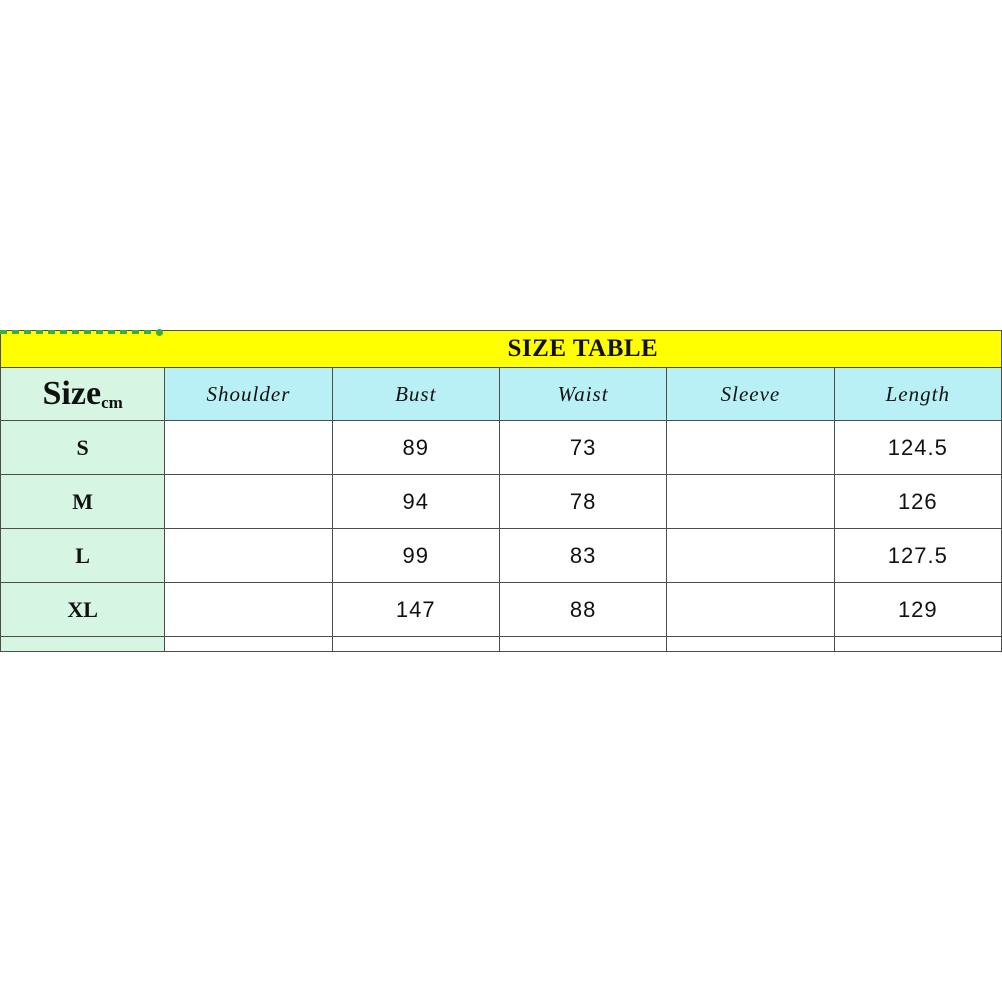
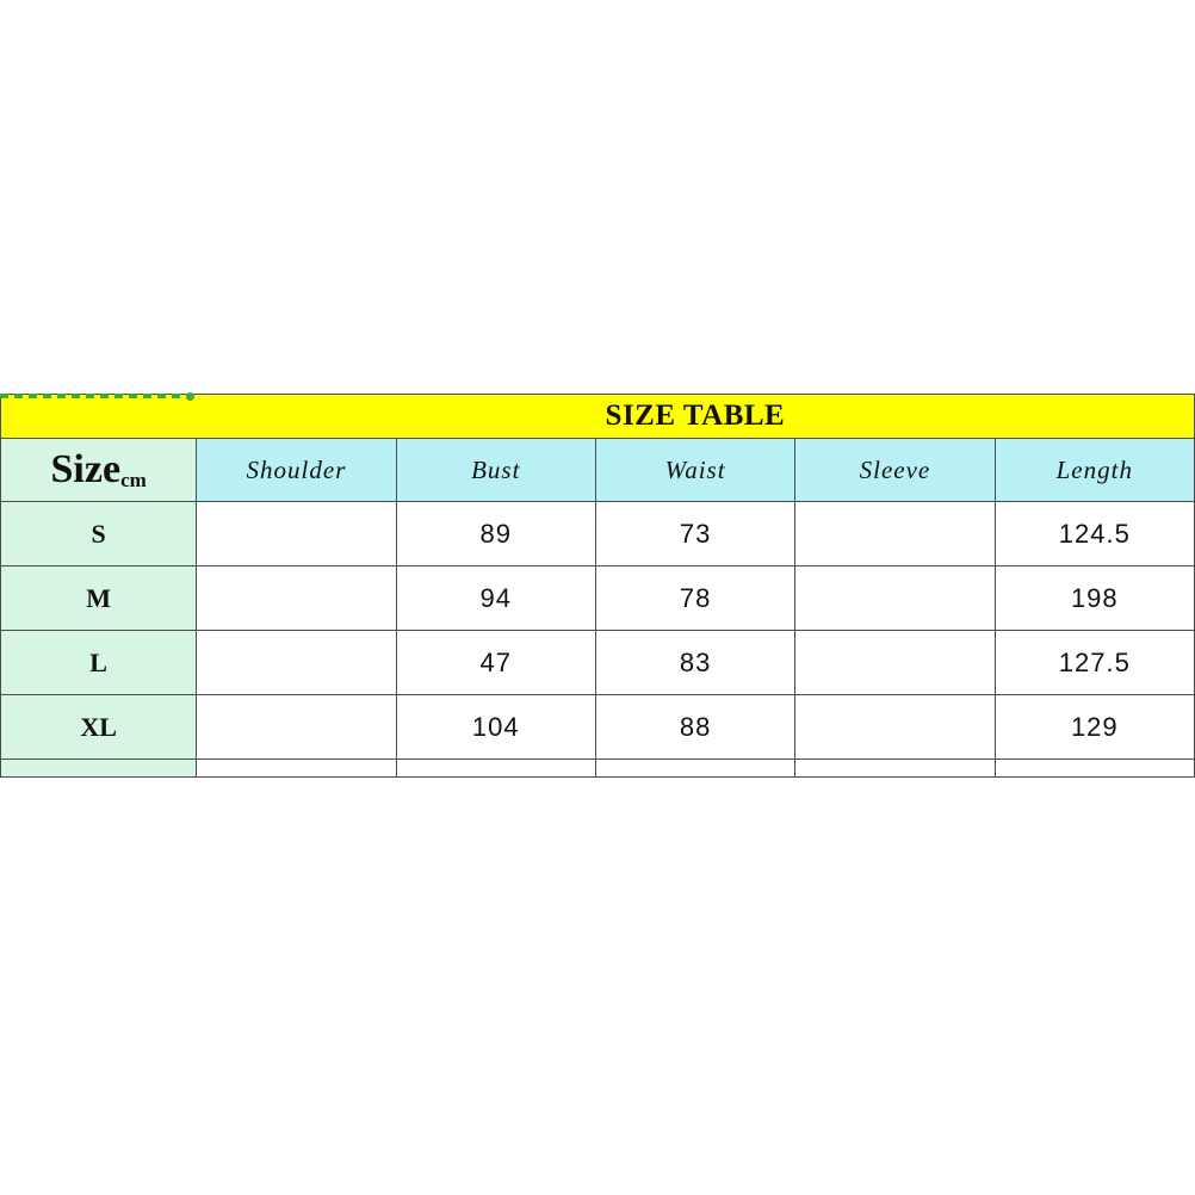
  	SIZE TABLE
  Sizecm	Shoulder	Bust	Waist	Sleeve	Length
  S		89	73		124.5
- M		94	78		126
+ M		94	78		198
- L		99	83		127.5
+ L		47	83		127.5
- XL		147	88		129
+ XL		104	88		129
